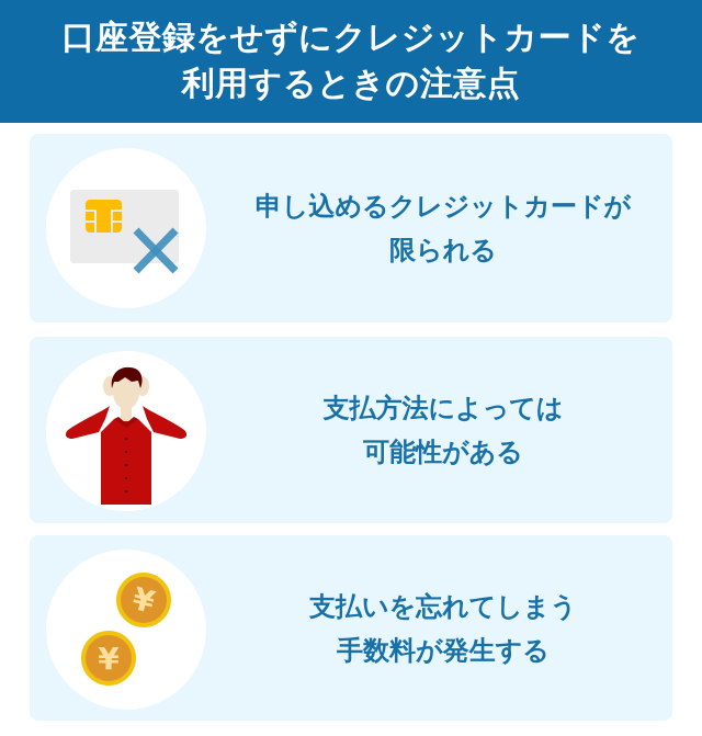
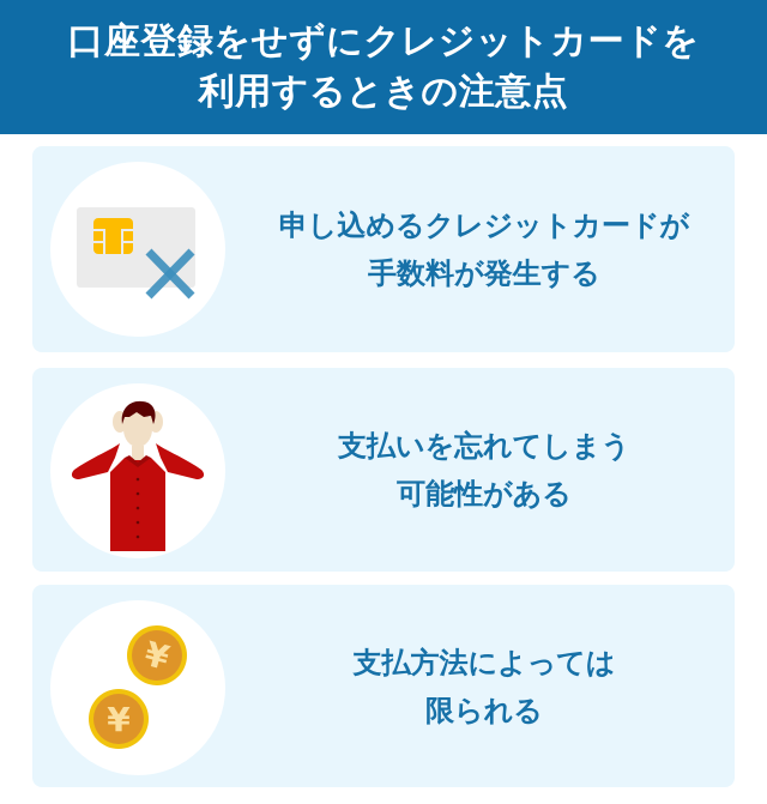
  口座登録をせずにクレジットカードを
  利用するときの注意点
  申し込めるクレジットカードが
- 限られる
+ 手数料が発生する
- 支払方法によっては
+ 支払いを忘れてしまう
  可能性がある
  ¥
- 支払いを忘れてしまう
+ 支払方法によっては
- 手数料が発生する
+ 限られる
